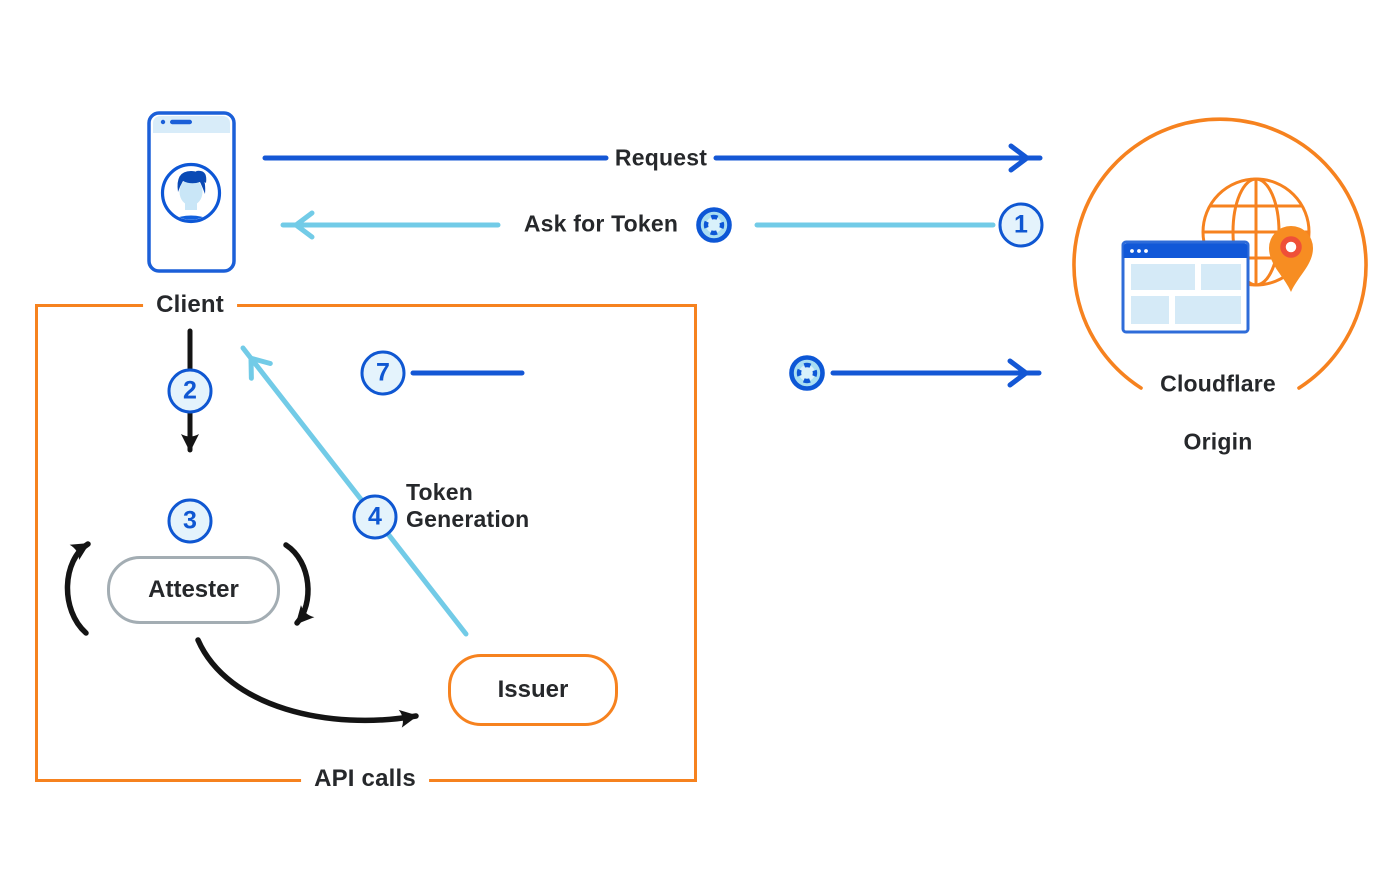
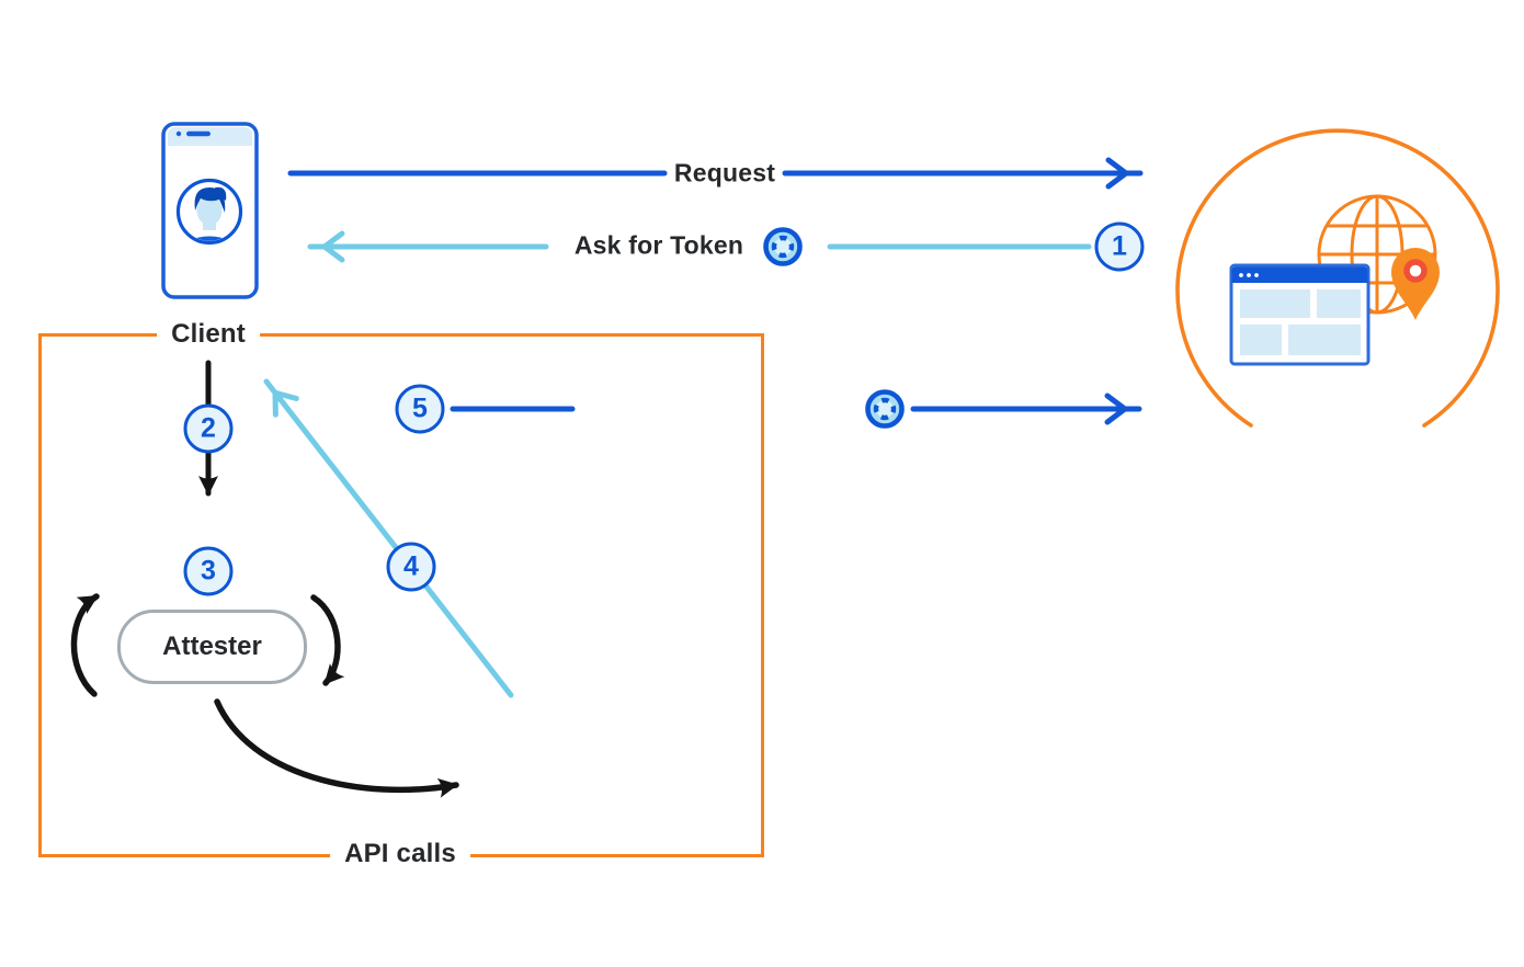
  Attester
- Issuer
  1
  2
  3
  4
- 7
+ 5
  Request
  Ask for Token
- Token
- Generation
  Client
  API calls
- Cloudflare
- Origin
